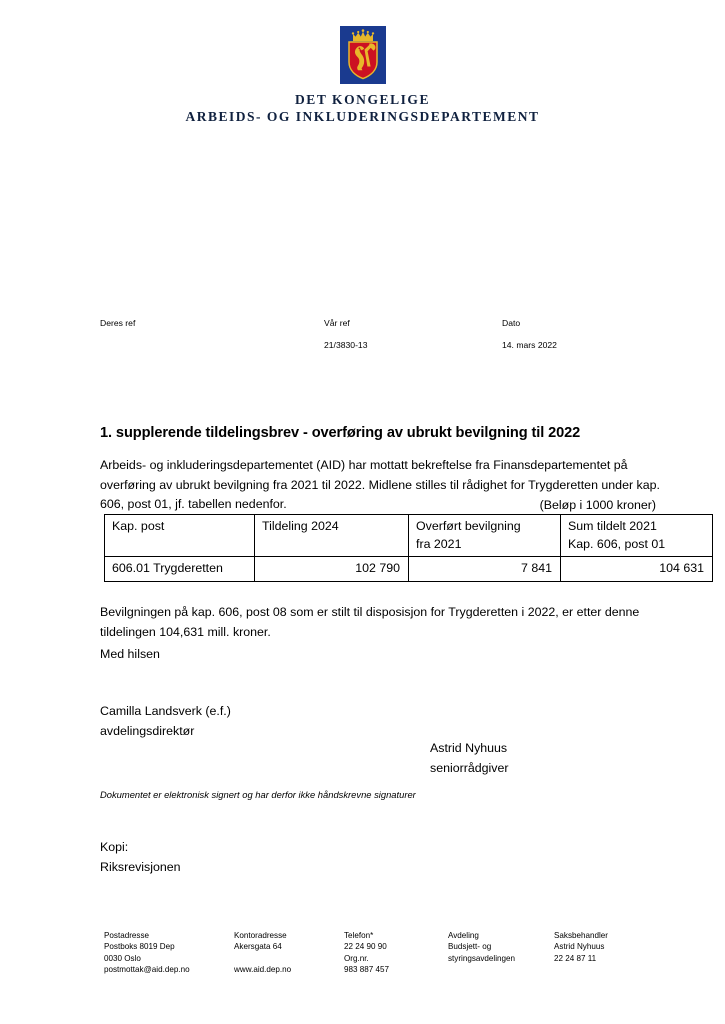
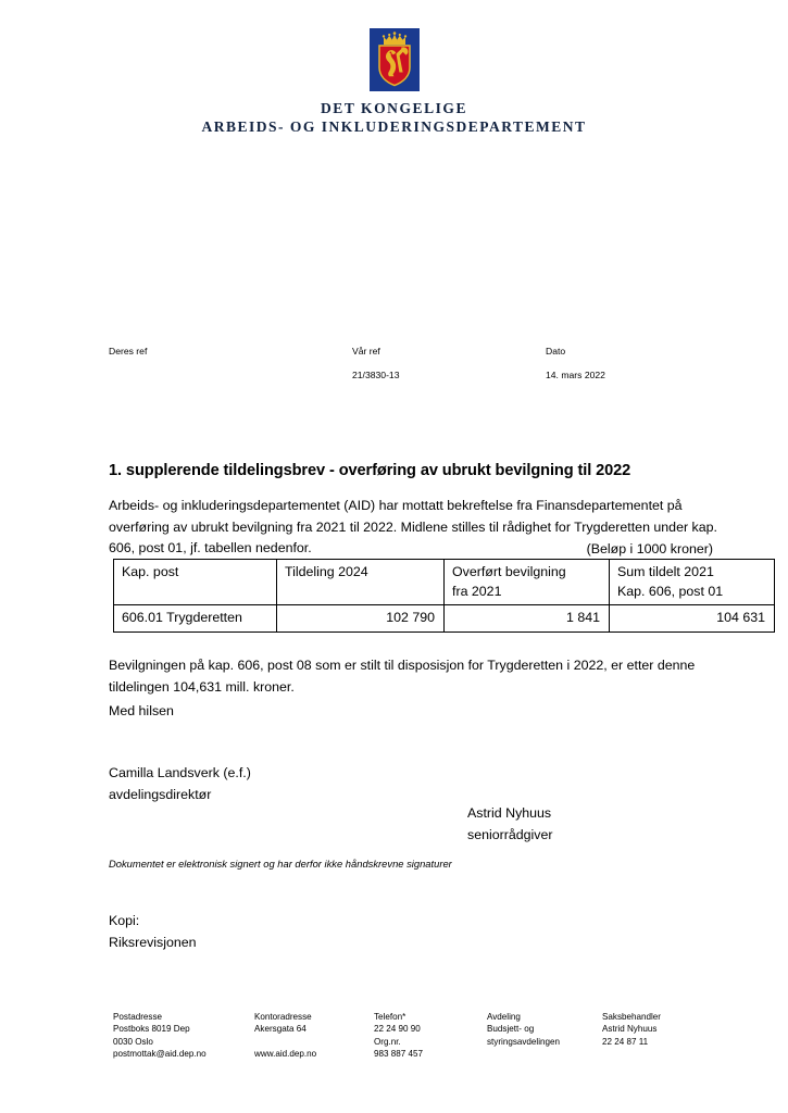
  DET KONGELIGE
  ARBEIDS- OG INKLUDERINGSDEPARTEMENT
  Deres ref
  Vår ref
  21/3830-13
  Dato
  14. mars 2022
  1. supplerende tildelingsbrev - overføring av ubrukt bevilgning til 2022
  Arbeids- og inkluderingsdepartementet (AID) har mottatt bekreftelse fra Finansdepartementet på overføring av ubrukt bevilgning fra 2021 til 2022. Midlene stilles til rådighet for Trygderetten under kap. 606, post 01, jf. tabellen nedenfor.
  (Beløp i 1000 kroner)
  Kap. post	Tildeling 2024	Overført bevilgning fra 2021	Sum tildelt 2021 Kap. 606, post 01
- 606.01 Trygderetten	102 790	7 841	104 631
+ 606.01 Trygderetten	102 790	1 841	104 631
  Bevilgningen på kap. 606, post 08 som er stilt til disposisjon for Trygderetten i 2022, er etter denne tildelingen 104,631 mill. kroner.
  Med hilsen
  Camilla Landsverk (e.f.)
  avdelingsdirektør
  Astrid Nyhuus
  seniorrådgiver
  Dokumentet er elektronisk signert og har derfor ikke håndskrevne signaturer
  Kopi:
  Riksrevisjonen
  Postadresse
  Postboks 8019 Dep
  0030 Oslo
  postmottak@aid.dep.no
  Kontoradresse
  Akersgata 64
  www.aid.dep.no
  Telefon*
  22 24 90 90
  Org.nr.
  983 887 457
  Avdeling
  Budsjett- og
  styringsavdelingen
  Saksbehandler
  Astrid Nyhuus
  22 24 87 11
